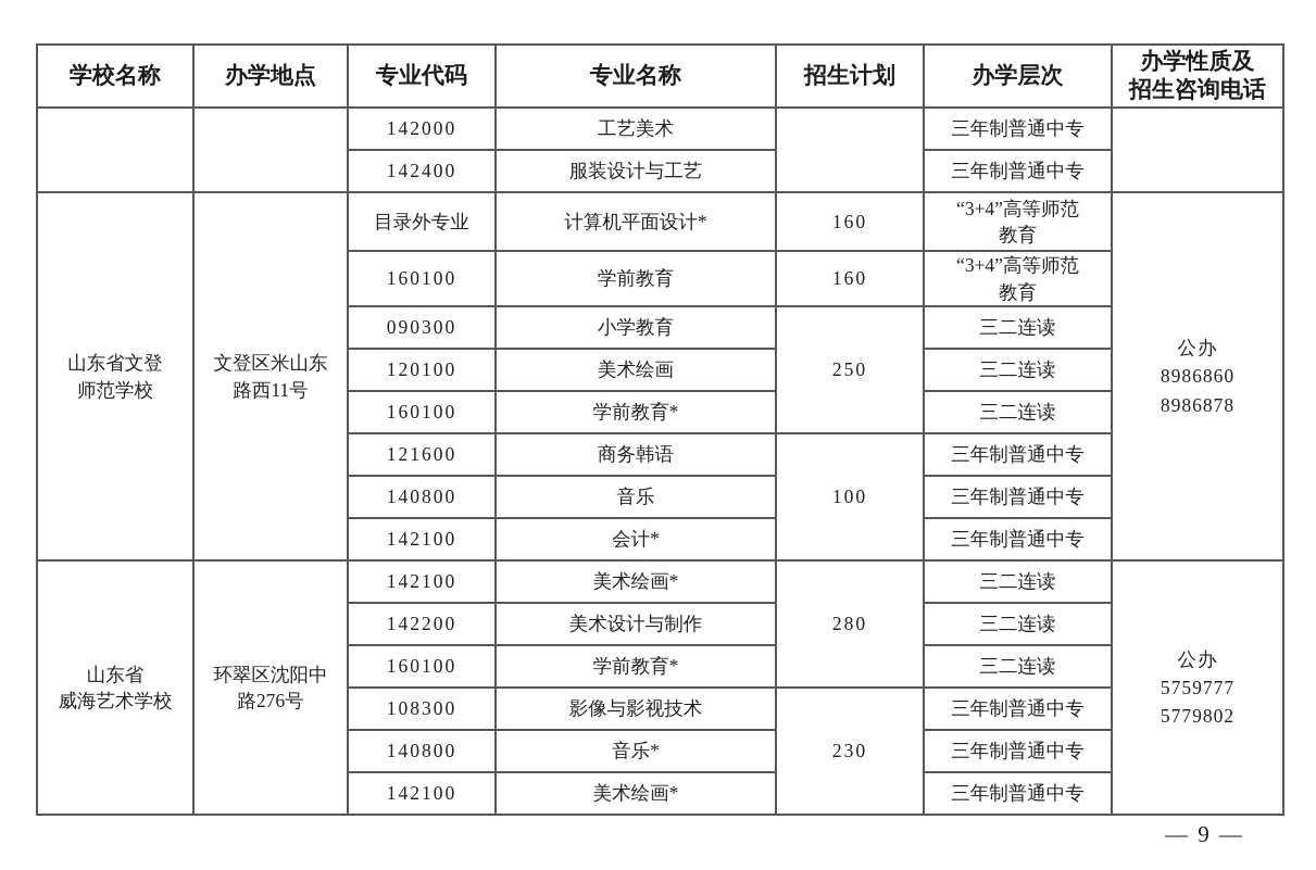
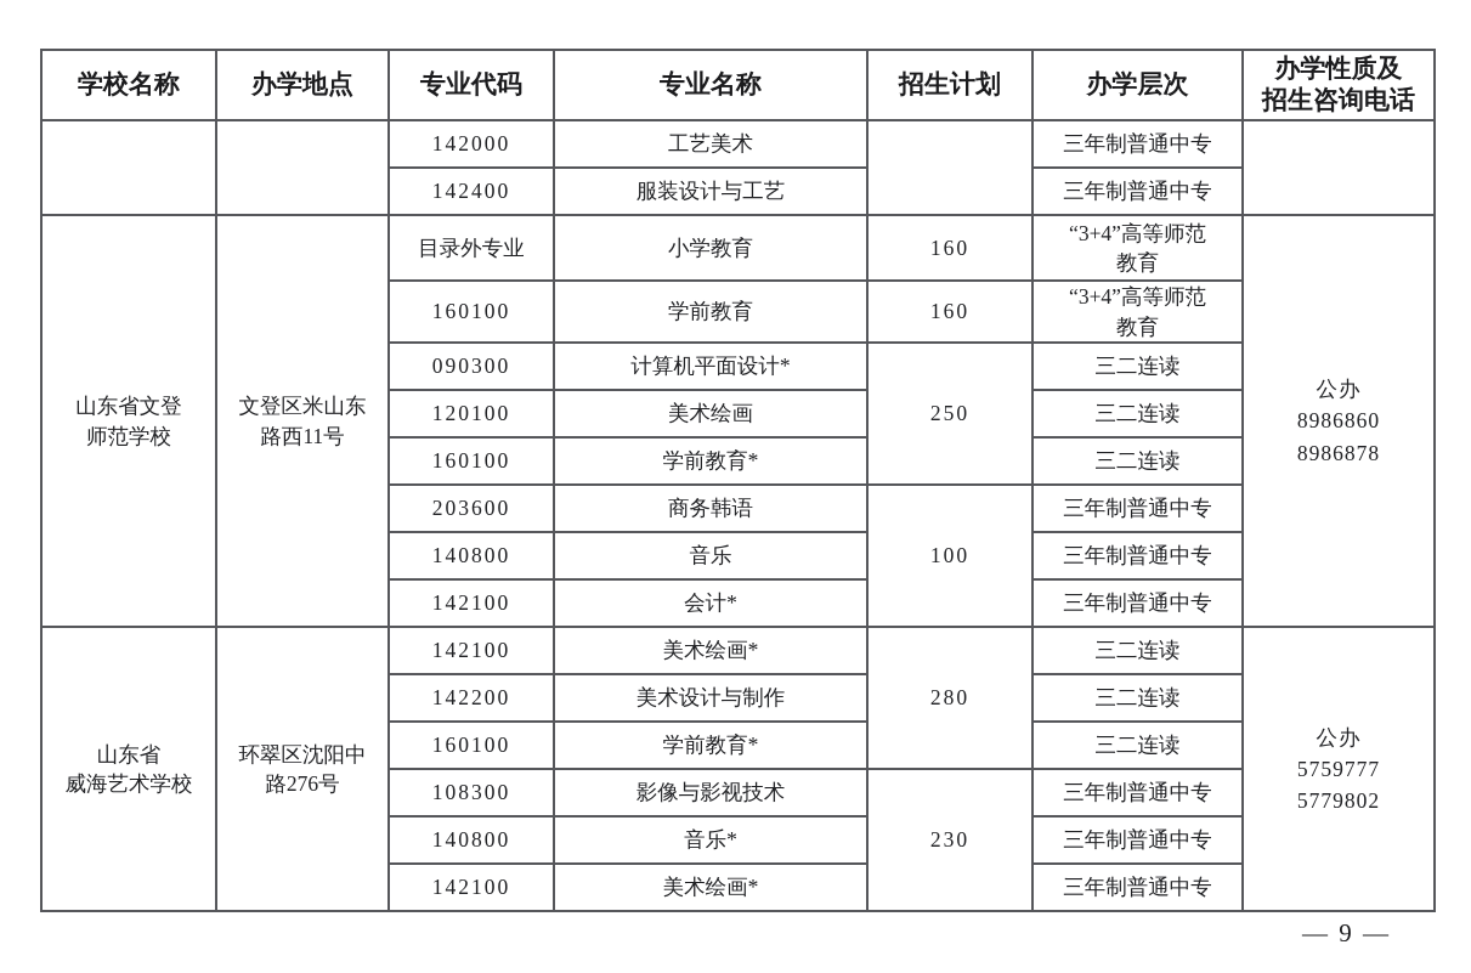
  学校名称	办学地点	专业代码	专业名称	招生计划	办学层次	办学性质及 招生咨询电话
  		142000	工艺美术		三年制普通中专
  142400	服装设计与工艺	三年制普通中专
- 山东省文登 师范学校	文登区米山东 路西11号	目录外专业	计算机平面设计*	160	“3+4”高等师范 教育	公办 8986860 8986878
+ 山东省文登 师范学校	文登区米山东 路西11号	目录外专业	小学教育	160	“3+4”高等师范 教育	公办 8986860 8986878
  160100	学前教育	160	“3+4”高等师范 教育
- 090300	小学教育	250	三二连读
+ 090300	计算机平面设计*	250	三二连读
  120100	美术绘画	三二连读
  160100	学前教育*	三二连读
- 121600	商务韩语	100	三年制普通中专
+ 203600	商务韩语	100	三年制普通中专
  140800	音乐	三年制普通中专
  142100	会计*	三年制普通中专
  山东省 威海艺术学校	环翠区沈阳中 路276号	142100	美术绘画*	280	三二连读	公办 5759777 5779802
  142200	美术设计与制作	三二连读
  160100	学前教育*	三二连读
  108300	影像与影视技术	230	三年制普通中专
  140800	音乐*	三年制普通中专
  142100	美术绘画*	三年制普通中专
  — 9 —
